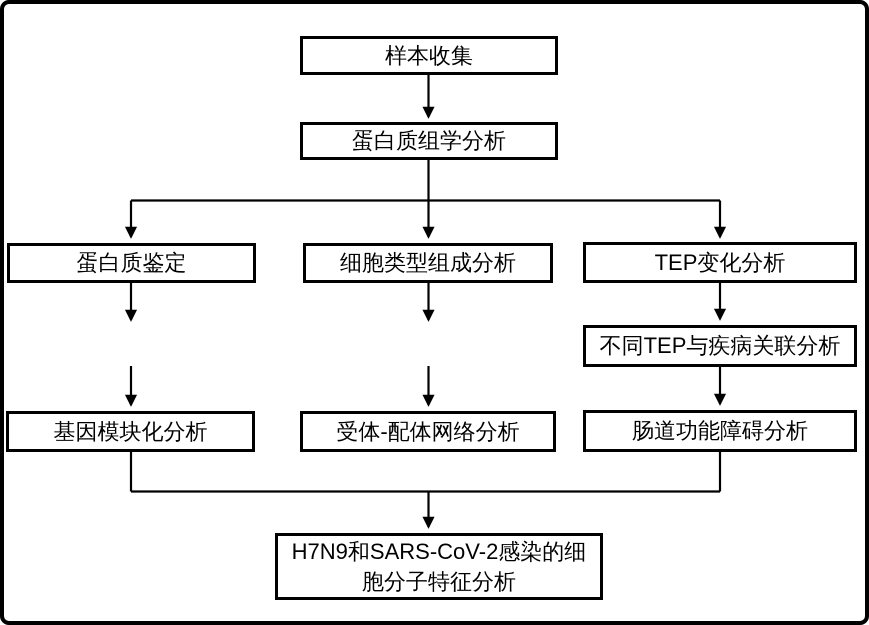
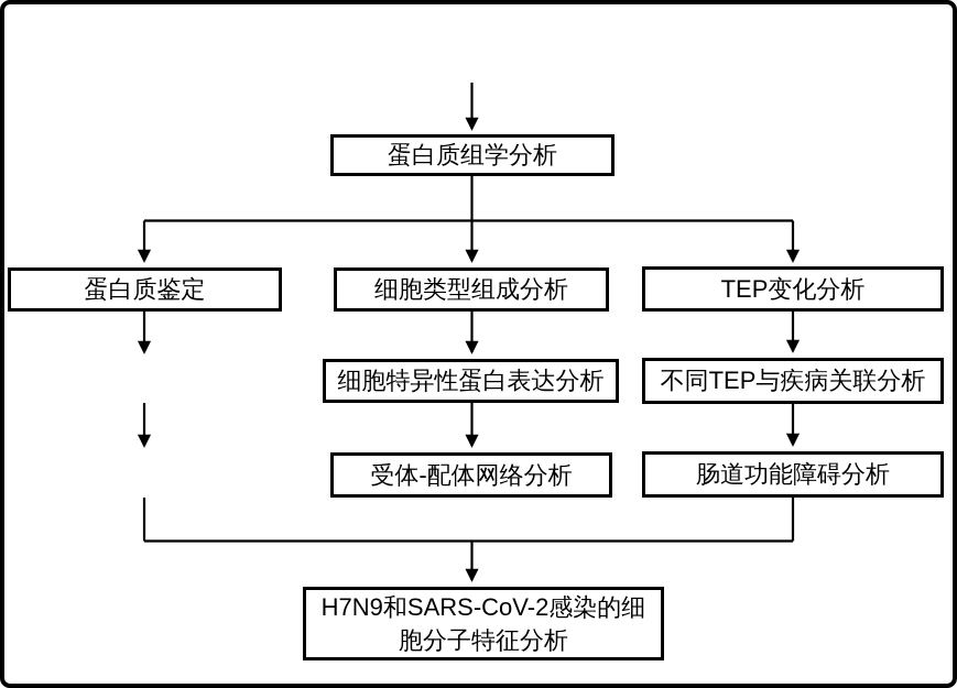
- 样本收集
  蛋白质组学分析
  蛋白质鉴定
  细胞类型组成分析
  TEP变化分析
+ 细胞特异性蛋白表达分析
  不同TEP与疾病关联分析
- 基因模块化分析
  受体-配体网络分析
  肠道功能障碍分析
  H7N9和SARS-CoV-2感染的细胞分子特征分析
